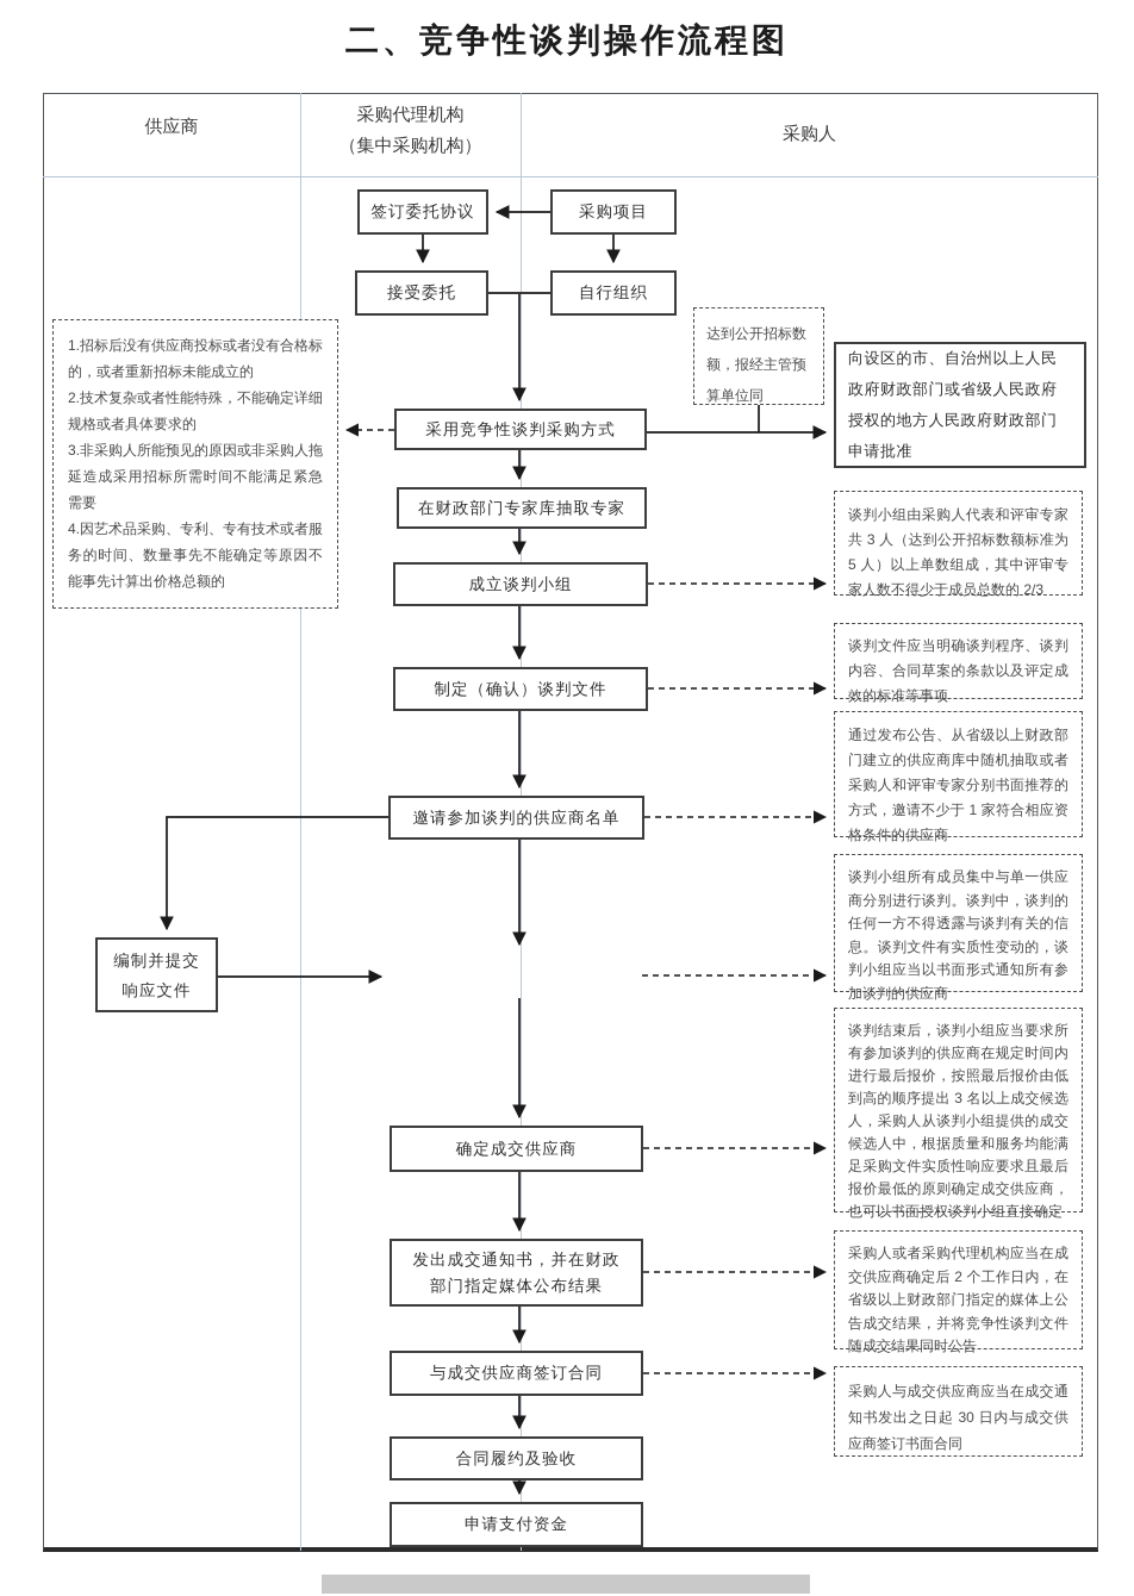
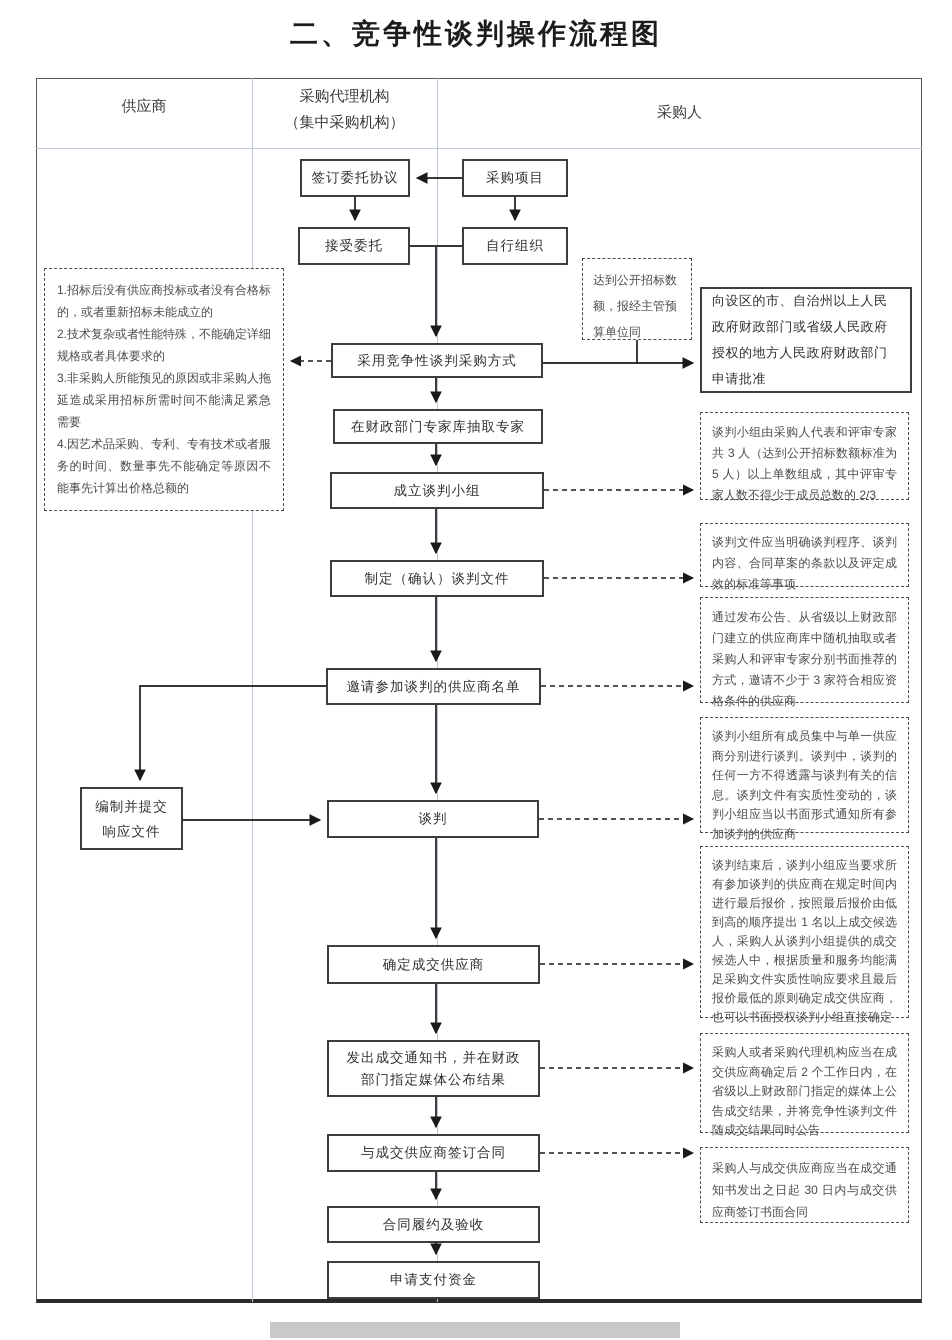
  二、竞争性谈判操作流程图
  供应商
  采购代理机构
  （集中采购机构）
  采购人
  签订委托协议
  采购项目
  接受委托
  自行组织
  采用竞争性谈判采购方式
  在财政部门专家库抽取专家
  成立谈判小组
  制定（确认）谈判文件
  邀请参加谈判的供应商名单
  编制并提交
  响应文件
+ 谈判
  确定成交供应商
  发出成交通知书，并在财政部门指定媒体公布结果
  与成交供应商签订合同
  合同履约及验收
  申请支付资金
  向设区的市、自治州以上人民政府财政部门或省级人民政府授权的地方人民政府财政部门申请批准
  1.招标后没有供应商投标或者没有合格标的，或者重新招标未能成立的
  2.技术复杂或者性能特殊，不能确定详细规格或者具体要求的
  3.非采购人所能预见的原因或非采购人拖延造成采用招标所需时间不能满足紧急需要
  4.因艺术品采购、专利、专有技术或者服务的时间、数量事先不能确定等原因不能事先计算出价格总额的
  达到公开招标数额，报经主管预算单位同
  谈判小组由采购人代表和评审专家共 3 人（达到公开招标数额标准为 5 人）以上单数组成，其中评审专家人数不得少于成员总数的 2/3
  谈判文件应当明确谈判程序、谈判内容、合同草案的条款以及评定成效的标准等事项
- 通过发布公告、从省级以上财政部门建立的供应商库中随机抽取或者采购人和评审专家分别书面推荐的方式，邀请不少于 1 家符合相应资格条件的供应商
+ 通过发布公告、从省级以上财政部门建立的供应商库中随机抽取或者采购人和评审专家分别书面推荐的方式，邀请不少于 3 家符合相应资格条件的供应商
  谈判小组所有成员集中与单一供应商分别进行谈判。谈判中，谈判的任何一方不得透露与谈判有关的信息。谈判文件有实质性变动的，谈判小组应当以书面形式通知所有参加谈判的供应商
- 谈判结束后，谈判小组应当要求所有参加谈判的供应商在规定时间内进行最后报价，按照最后报价由低到高的顺序提出 3 名以上成交候选人，采购人从谈判小组提供的成交候选人中，根据质量和服务均能满足采购文件实质性响应要求且最后报价最低的原则确定成交供应商，也可以书面授权谈判小组直接确定
+ 谈判结束后，谈判小组应当要求所有参加谈判的供应商在规定时间内进行最后报价，按照最后报价由低到高的顺序提出 1 名以上成交候选人，采购人从谈判小组提供的成交候选人中，根据质量和服务均能满足采购文件实质性响应要求且最后报价最低的原则确定成交供应商，也可以书面授权谈判小组直接确定
  采购人或者采购代理机构应当在成交供应商确定后 2 个工作日内，在省级以上财政部门指定的媒体上公告成交结果，并将竞争性谈判文件随成交结果同时公告
  采购人与成交供应商应当在成交通知书发出之日起 30 日内与成交供应商签订书面合同
